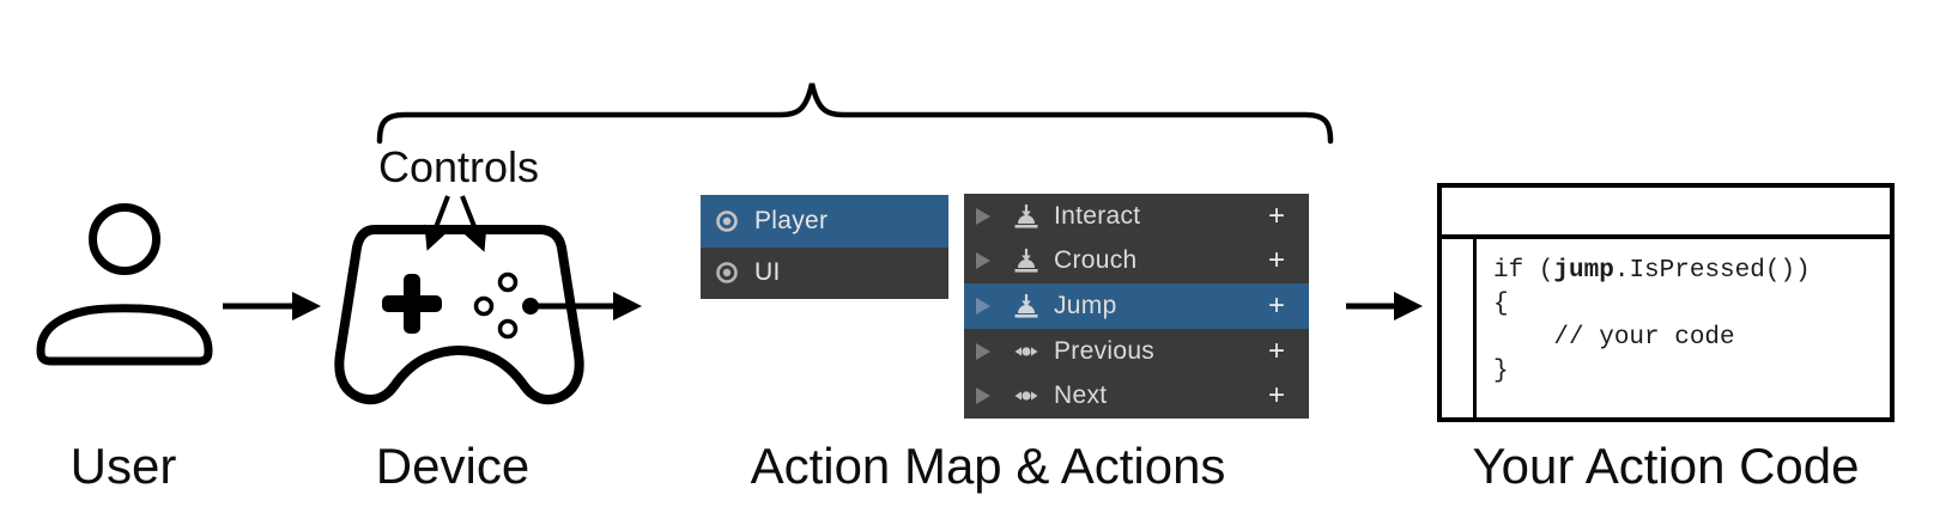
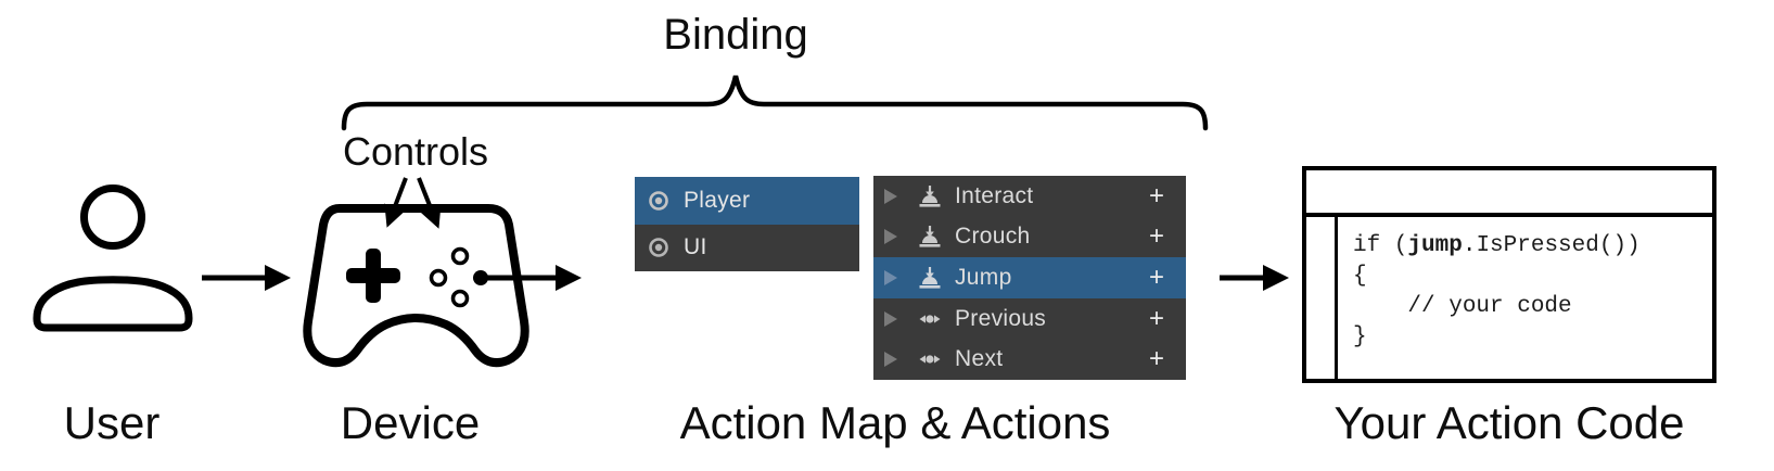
+ Binding
  Controls
  User
  Device
  Action Map & Actions
  Your Action Code
  Player
  UI
  Interact
  +
  Crouch
  +
  Jump
  +
  Previous
  +
  Next
  +
  if (jump.IsPressed())
  {
  // your code
  }
